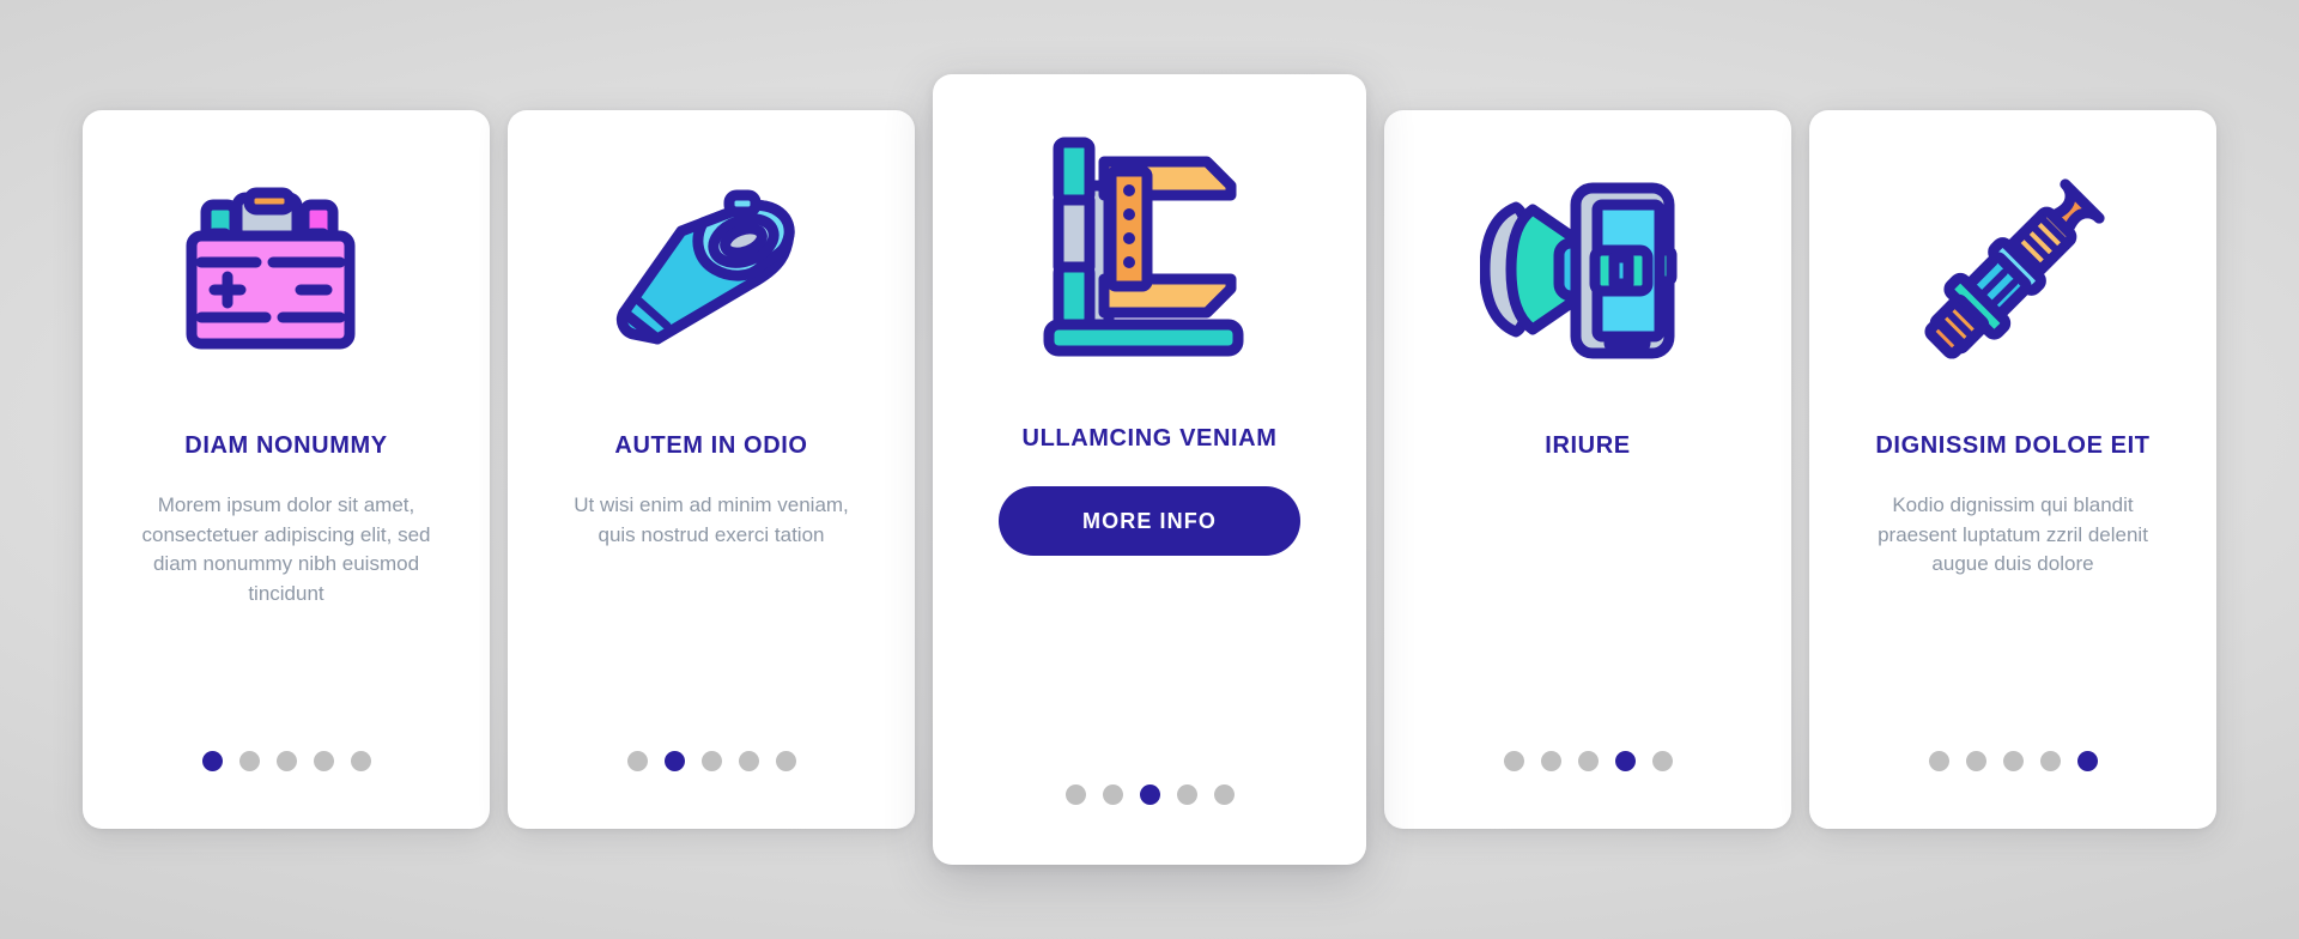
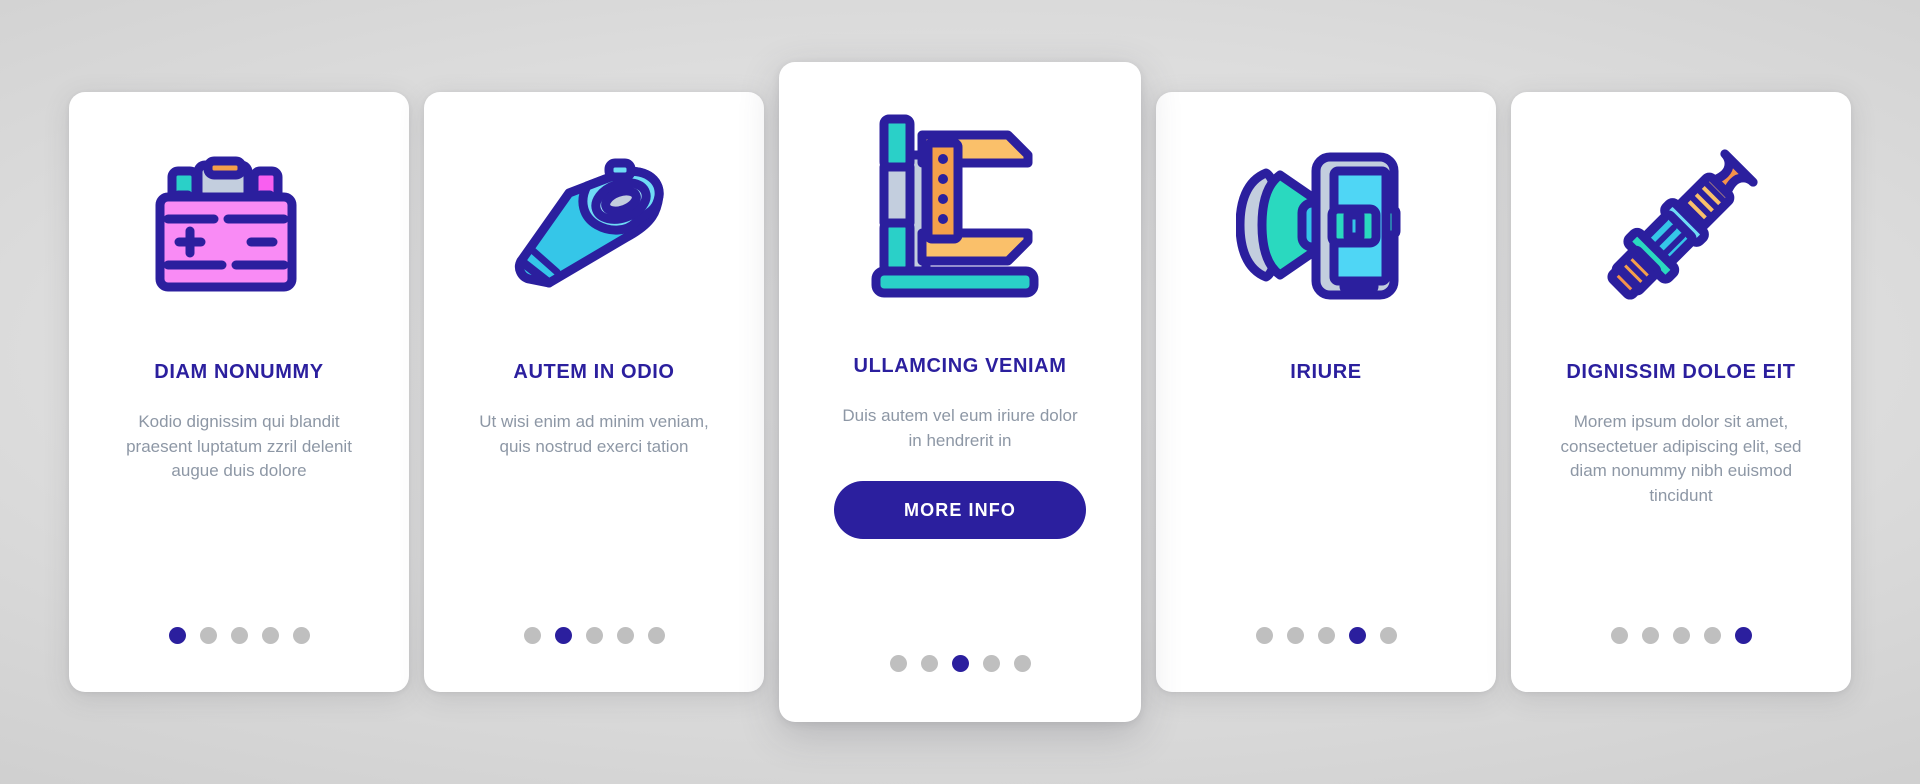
  DIAM NONUMMY
- Morem ipsum dolor sit amet, consectetuer adipiscing elit, sed diam nonummy nibh euismod tincidunt
+ Kodio dignissim qui blandit praesent luptatum zzril delenit augue duis dolore
  AUTEM IN ODIO
  Ut wisi enim ad minim veniam, quis nostrud exerci tation
  ULLAMCING VENIAM
+ Duis autem vel eum iriure dolor in hendrerit in
  MORE INFO
  IRIURE
  DIGNISSIM DOLOE EIT
- Kodio dignissim qui blandit praesent luptatum zzril delenit augue duis dolore
+ Morem ipsum dolor sit amet, consectetuer adipiscing elit, sed diam nonummy nibh euismod tincidunt
